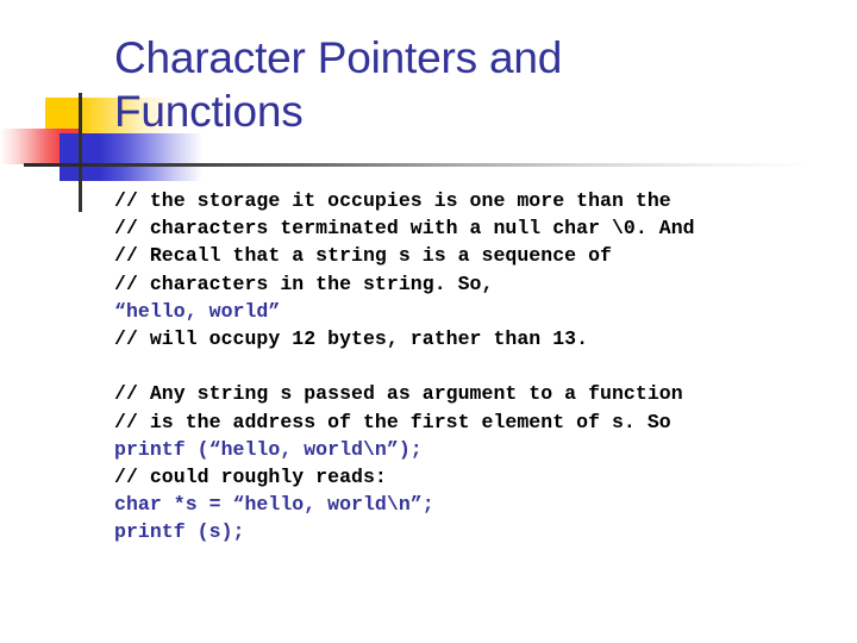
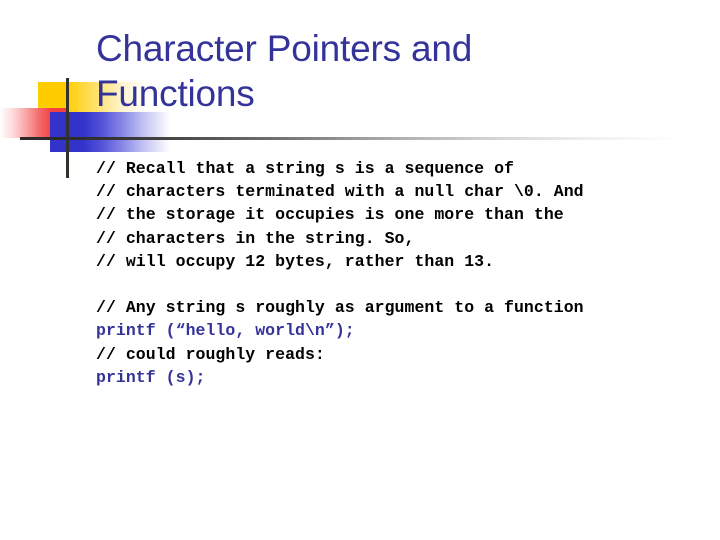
  Character Pointers and
  Functions
- // the storage it occupies is one more than the
+ // Recall that a string s is a sequence of
  // characters terminated with a null char \0. And
- // Recall that a string s is a sequence of
+ // the storage it occupies is one more than the
  // characters in the string. So,
- “hello, world”
  // will occupy 12 bytes, rather than 13.
- // Any string s passed as argument to a function
+ // Any string s roughly as argument to a function
- // is the address of the first element of s. So
  printf (“hello, world\n”);
  // could roughly reads:
- char *s = “hello, world\n”;
  printf (s);
